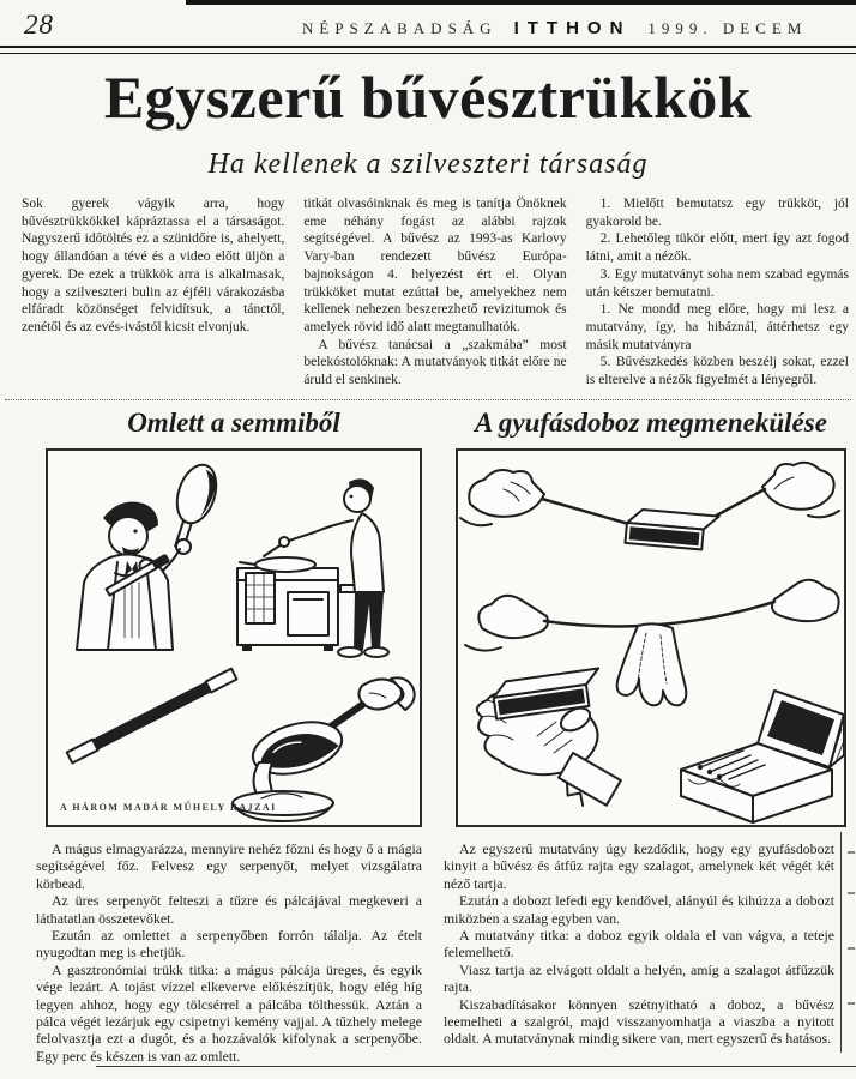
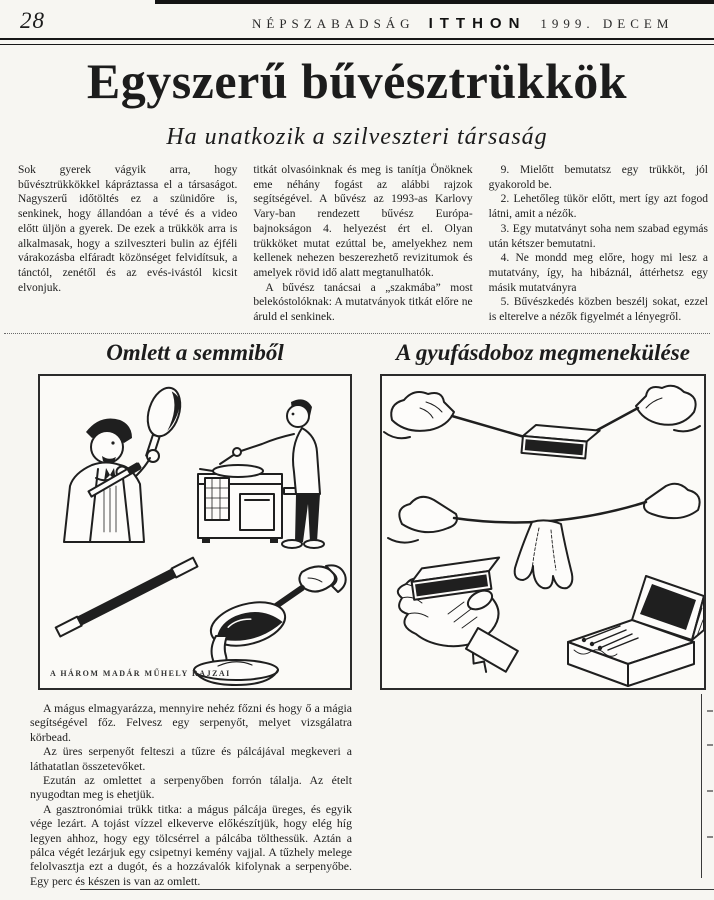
  28
  NÉPSZABADSÁG ITTHON 1999. DECEM
  Egyszerű bűvésztrükkök
- Ha kellenek a szilveszteri társaság
+ Ha unatkozik a szilveszteri társaság
- Sok gyerek vágyik arra, hogy bűvésztrükkökkel kápráztassa el a társaságot. Nagyszerű időtöltés ez a szünidőre is, ahelyett, hogy állandóan a tévé és a video előtt üljön a gyerek. De ezek a trükkök arra is alkalmasak, hogy a szilveszteri bulin az éjféli várakozásba elfáradt közönséget felvidítsuk, a tánctól, zenétől és az evés-ivástól kicsit elvonjuk.
+ Sok gyerek vágyik arra, hogy bűvésztrükkökkel kápráztassa el a társaságot. Nagyszerű időtöltés ez a szünidőre is, senkinek, hogy állandóan a tévé és a video előtt üljön a gyerek. De ezek a trükkök arra is alkalmasak, hogy a szilveszteri bulin az éjféli várakozásba elfáradt közönséget felvidítsuk, a tánctól, zenétől és az evés-ivástól kicsit elvonjuk.
  titkát olvasóinknak és meg is tanítja Önöknek eme néhány fogást az alábbi rajzok segítségével. A bűvész az 1993-as Karlovy Vary-ban rendezett bűvész Európa-bajnokságon 4. helyezést ért el. Olyan trükköket mutat ezúttal be, amelyekhez nem kellenek nehezen beszerezhető revizitumok és amelyek rövid idő alatt megtanulhatók.
  A bűvész tanácsai a „szakmába” most belekóstolóknak: A mutatványok titkát előre ne áruld el senkinek.
- 1. Mielőtt bemutatsz egy trükköt, jól gyakorold be.
+ 9. Mielőtt bemutatsz egy trükköt, jól gyakorold be.
  2. Lehetőleg tükör előtt, mert így azt fogod látni, amit a nézők.
  3. Egy mutatványt soha nem szabad egymás után kétszer bemutatni.
- 1. Ne mondd meg előre, hogy mi lesz a mutatvány, így, ha hibáznál, áttérhetsz egy másik mutatványra
+ 4. Ne mondd meg előre, hogy mi lesz a mutatvány, így, ha hibáznál, áttérhetsz egy másik mutatványra
  5. Bűvészkedés közben beszélj sokat, ezzel is elterelve a nézők figyelmét a lényegről.
  Omlett a semmiből
  A gyufásdoboz megmenekülése
  A HÁROM MADÁR MŰHELY RAJZAI
  A mágus elmagyarázza, mennyire nehéz főzni és hogy ő a mágia segítségével főz. Felvesz egy serpenyőt, melyet vizsgálatra körbead.
  Az üres serpenyőt felteszi a tűzre és pálcájával megkeveri a láthatatlan összetevőket.
  Ezután az omlettet a serpenyőben forrón tálalja. Az ételt nyugodtan meg is ehetjük.
  A gasztronómiai trükk titka: a mágus pálcája üreges, és egyik vége lezárt. A tojást vízzel elkeverve előkészítjük, hogy elég híg legyen ahhoz, hogy egy tölcsérrel a pálcába tölthessük. Aztán a pálca végét lezárjuk egy csipetnyi kemény vajjal. A tűzhely melege felolvasztja ezt a dugót, és a hozzávalók kifolynak a serpenyőbe. Egy perc és készen is van az omlett.
- Az egyszerű mutatvány úgy kezdődik, hogy egy gyufásdobozt kinyit a bűvész és átfűz rajta egy szalagot, amelynek két végét két néző tartja.
- Ezután a dobozt lefedi egy kendővel, alányúl és kihúzza a dobozt miközben a szalag egyben van.
- A mutatvány titka: a doboz egyik oldala el van vágva, a teteje felemelhető.
- Viasz tartja az elvágott oldalt a helyén, amíg a szalagot átfűzzük rajta.
- Kiszabadításakor könnyen szétnyitható a doboz, a bűvész leemelheti a szalgról, majd visszanyomhatja a viaszba a nyitott oldalt. A mutatványnak mindig sikere van, mert egyszerű és hatásos.
